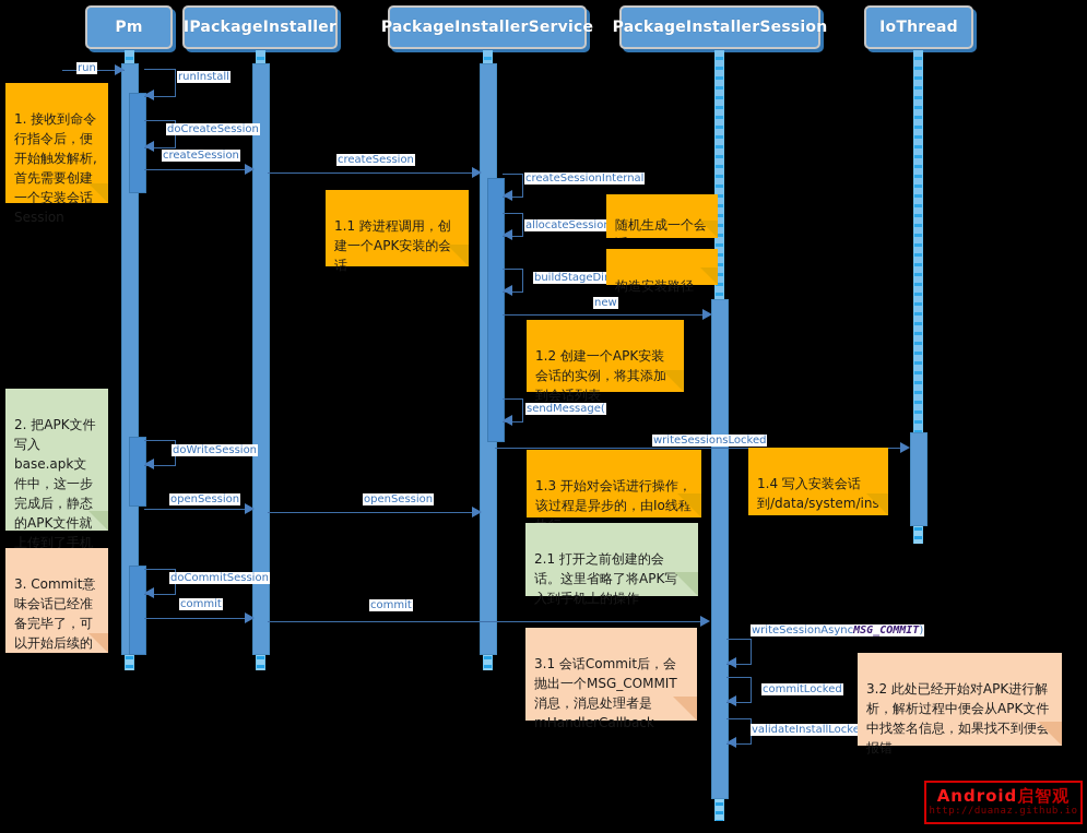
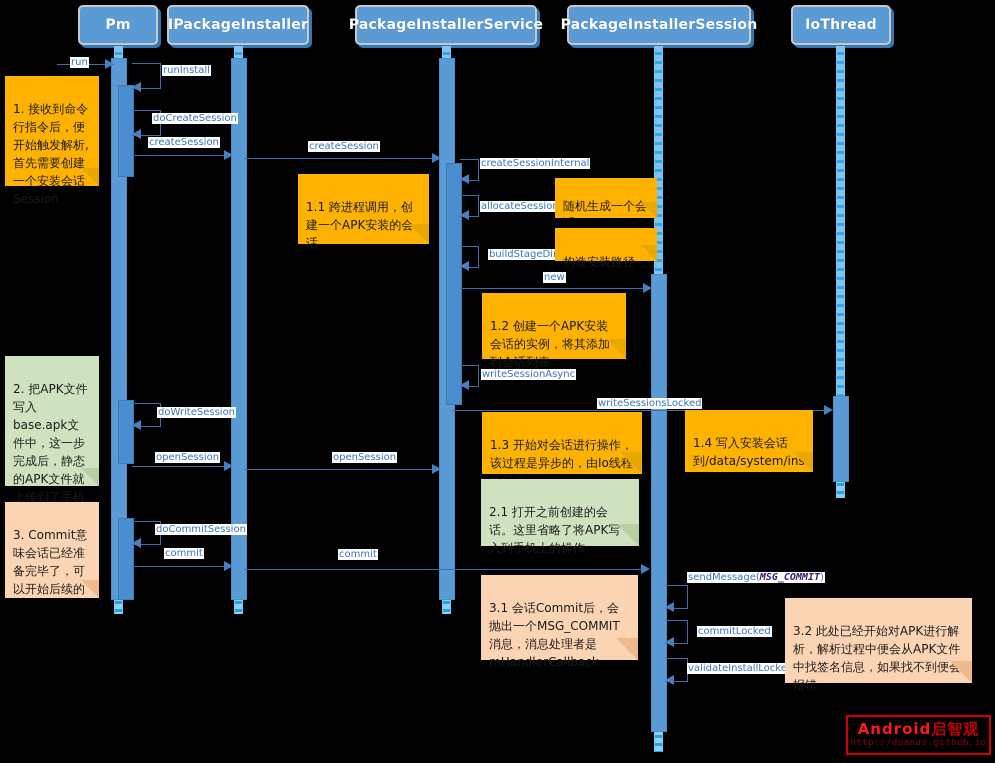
  Pm
  IPackageInstaller
  PackageInstallerService
  PackageInstallerSession
  IoThread
  run
  runInstall
  doCreateSession
  createSession
  createSession
  createSessionInternal
  allocateSessio
  buildStageDi
  new
- sendMessage(
+ writeSessionAsync
  writeSessionsLocked
  doWriteSession
  openSession
  openSession
  doCommitSession
  commit
  commit
- writeSessionAsyncMSG_COMMIT)
+ sendMessage(MSG_COMMIT)
  commitLocked
  validateInstallLocke
  1. 接收到命令行指令后，便开始触发解析,首先需要创建一个安装会话Session
  1.1 跨进程调用，创建一个APK安装的会话
  随机生成一个会
  构造安装路径
  1.2 创建一个APK安装会话的实例，将其添加到会话列表
  1.3 开始对会话进行操作，该过程是异步的，由Io线程
  2. 把APK文件写入base.apk文件中，这一步完成后，静态的APK文件就上传到了手机
  2.1 打开之前创建的会话。这里省略了将APK写入到手机上的操作
  3. Commit意味会话已经准备完毕了，可以开始后续的
  3.1 会话Commit后，会抛出一个MSG_COMMIT消息，消息处理者是mHandlerCallback
  3.2 此处已经开始对APK进行解析，解析过程中便会从APK文件中找签名信息，如果找不到便会报错
  Android启智观
  http://duanaz.github.io
